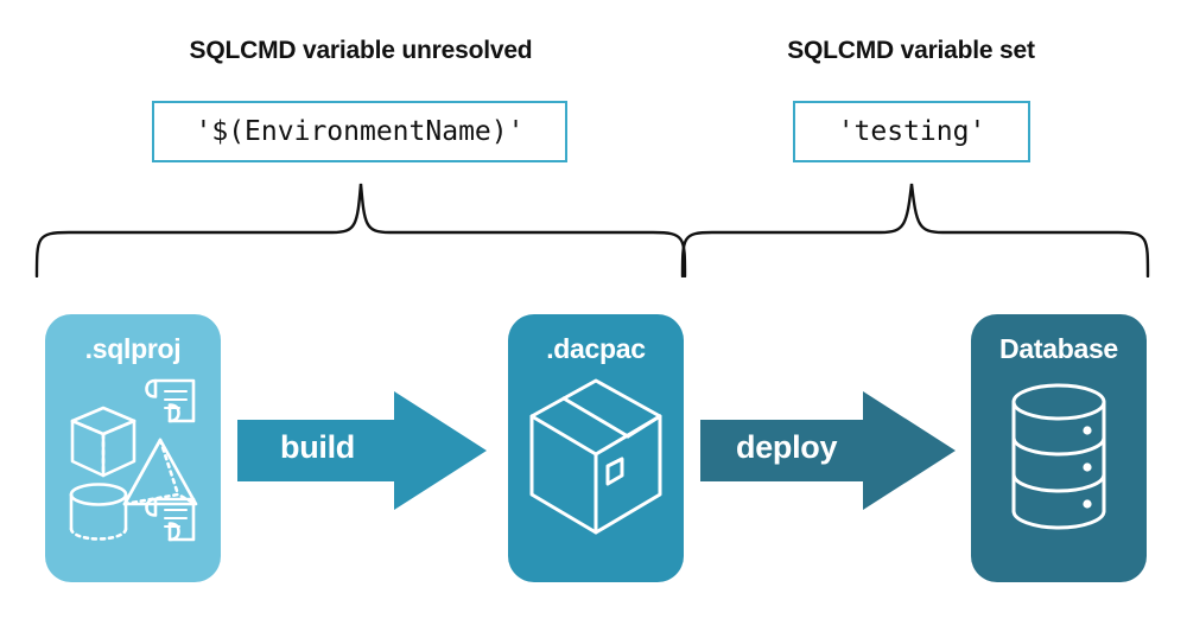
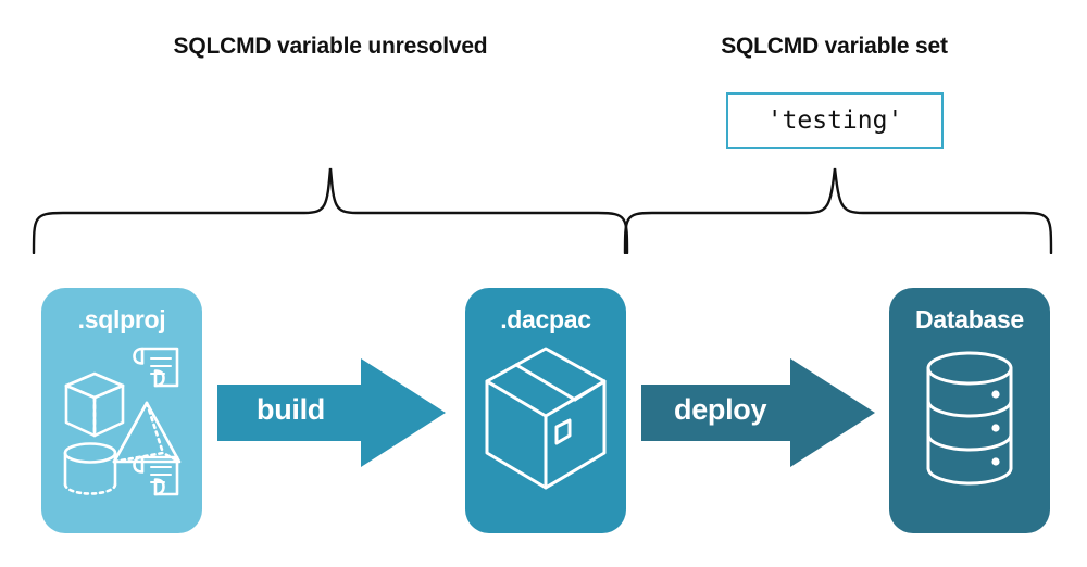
  SQLCMD variable unresolved
  SQLCMD variable set
- '$(EnvironmentName)'
  'testing'
  .sqlproj
  .dacpac
  Database
  build
  deploy
